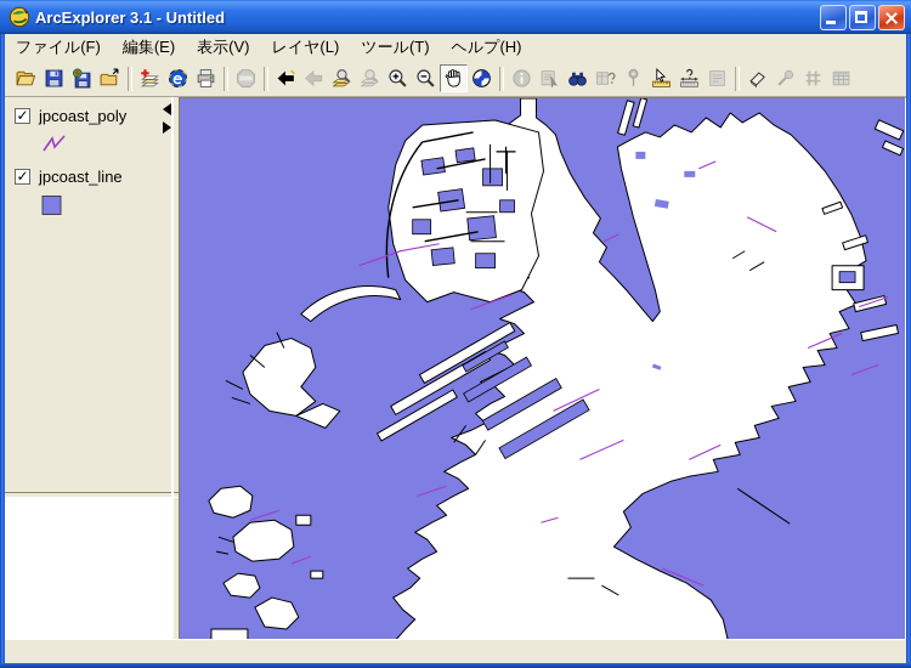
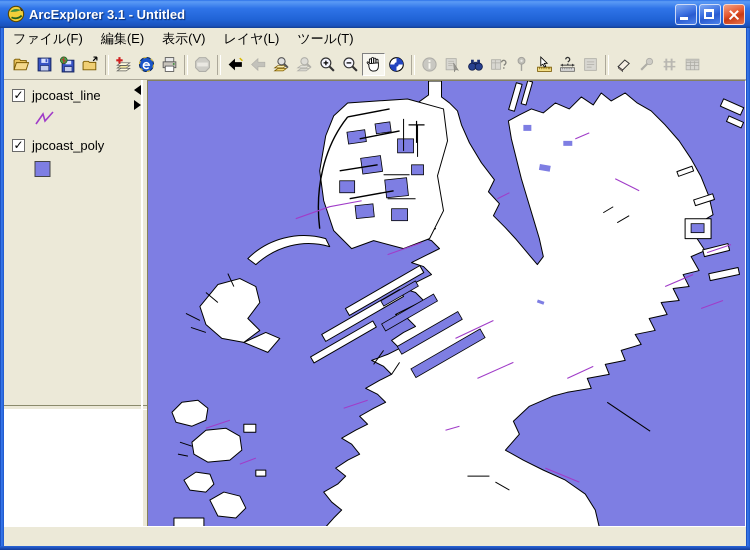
  ArcExplorer 3.1 - Untitled
  ファイル(F)
  編集(E)
  表示(V)
  レイヤ(L)
  ツール(T)
- ヘルプ(H)
  ✓
- jpcoast_poly
+ jpcoast_line
  ✓
- jpcoast_line
+ jpcoast_poly
